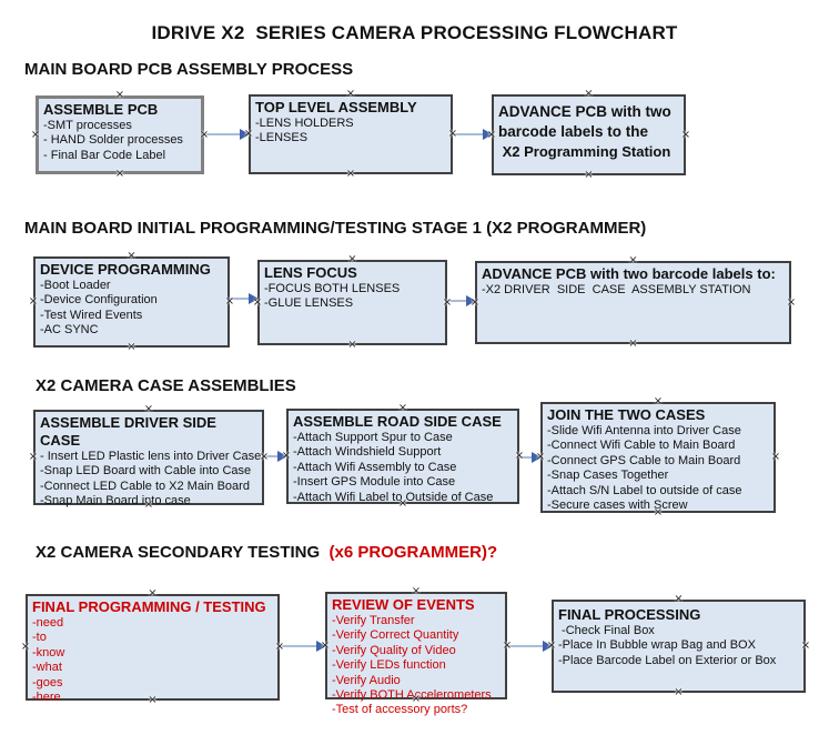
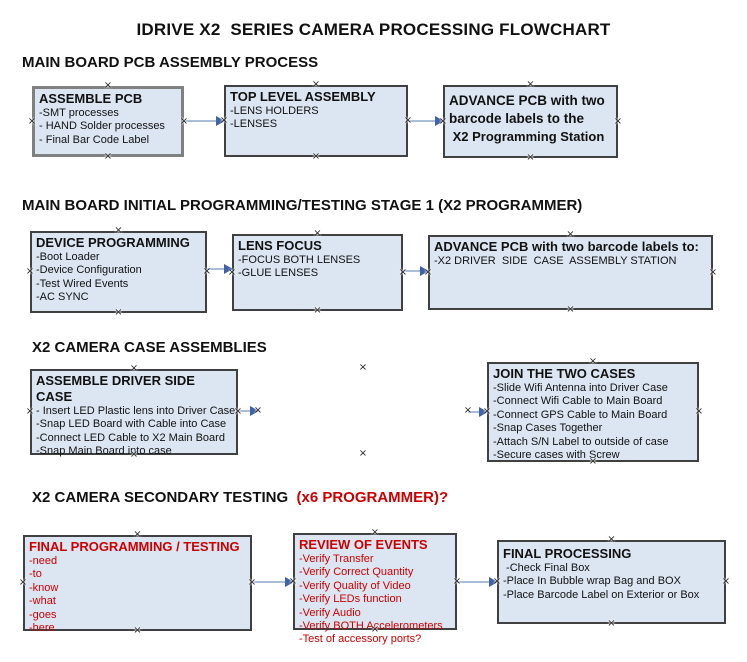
  IDRIVE X2 SERIES CAMERA PROCESSING FLOWCHART
  MAIN BOARD PCB ASSEMBLY PROCESS
  MAIN BOARD INITIAL PROGRAMMING/TESTING STAGE 1 (X2 PROGRAMMER)
  X2 CAMERA CASE ASSEMBLIES
  X2 CAMERA SECONDARY TESTING (x6 PROGRAMMER)?
  ASSEMBLE PCB
  -SMT processes
  - HAND Solder processes
  - Final Bar Code Label
  TOP LEVEL ASSEMBLY
  -LENS HOLDERS
  -LENSES
  ADVANCE PCB with two barcode labels to the
  X2 Programming Station
  DEVICE PROGRAMMING
  -Boot Loader
  -Device Configuration
  -Test Wired Events
  -AC SYNC
  LENS FOCUS
  -FOCUS BOTH LENSES
  -GLUE LENSES
  ADVANCE PCB with two barcode labels to:
  -X2 DRIVER SIDE CASE ASSEMBLY STATION
  ASSEMBLE DRIVER SIDE CASE
  - Insert LED Plastic lens into Driver Case
  -Snap LED Board with Cable into Case
  -Connect LED Cable to X2 Main Board
  -Snap Main Board into case
- ASSEMBLE ROAD SIDE CASE
- -Attach Support Spur to Case
- -Attach Windshield Support
- -Attach Wifi Assembly to Case
- -Insert GPS Module into Case
- -Attach Wifi Label to Outside of Case
  JOIN THE TWO CASES
  -Slide Wifi Antenna into Driver Case
  -Connect Wifi Cable to Main Board
  -Connect GPS Cable to Main Board
  -Snap Cases Together
  -Attach S/N Label to outside of case
  -Secure cases with Screw
  FINAL PROGRAMMING / TESTING
  -need
  -to
  -know
  -what
  -goes
  -here
  REVIEW OF EVENTS
  -Verify Transfer
  -Verify Correct Quantity
  -Verify Quality of Video
  -Verify LEDs function
  -Verify Audio
  -Verify BOTH Accelerometers
  -Test of accessory ports?
  FINAL PROCESSING
  -Check Final Box
  -Place In Bubble wrap Bag and BOX
  -Place Barcode Label on Exterior or Box
  ×
  ×
  ×
  ×
  ×
  ×
  ×
  ×
  ×
  ×
  ×
  ×
  ×
  ×
  ×
  ×
  ×
  ×
  ×
  ×
  ×
  ×
  ×
  ×
  ×
  ×
  ×
  ×
  ×
  ×
  ×
  ×
  ×
  ×
  ×
  ×
  ×
  ×
  ×
  ×
  ×
  ×
  ×
  ×
  ×
  ×
  ×
  ×
